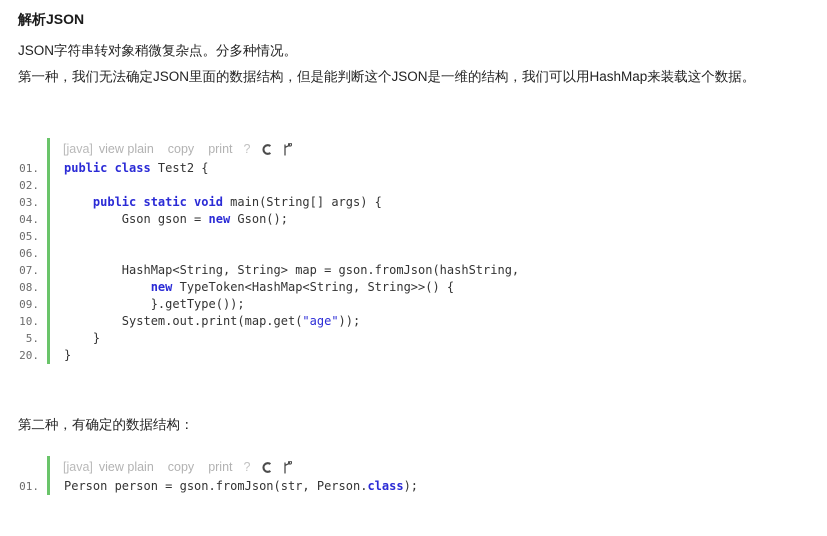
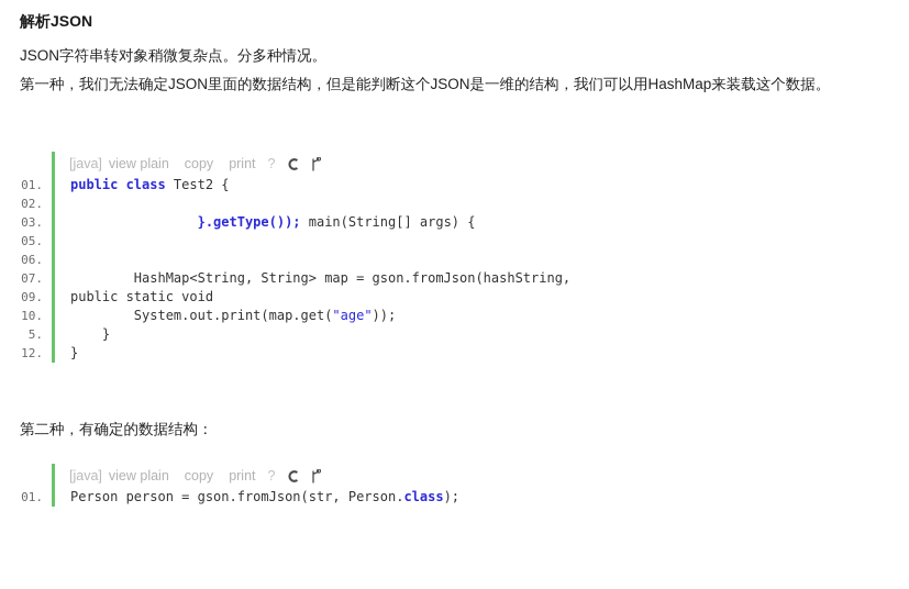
  解析JSON
  JSON字符串转对象稍微复杂点。分多种情况。
  第一种，我们无法确定JSON里面的数据结构，但是能判断这个JSON是一维的结构，我们可以用HashMap来装载这个数据。
  [java]
  view plain
  copy
  print
  ?
  01.
  public class Test2 {
  02.
  03.
- public static void main(String[] args) {
+ }.getType()); main(String[] args) {
- 04.
- Gson gson = new Gson();
  05.
  06.
  07.
  HashMap<String, String> map = gson.fromJson(hashString,
- 08.
- new TypeToken<HashMap<String, String>>() {
  09.
- }.getType());
+ public static void
  10.
  System.out.print(map.get("age"));
  5.
  }
- 20.
+ 12.
  }
  第二种，有确定的数据结构：
  [java]
  view plain
  copy
  print
  ?
  01.
  Person person = gson.fromJson(str, Person.class);
